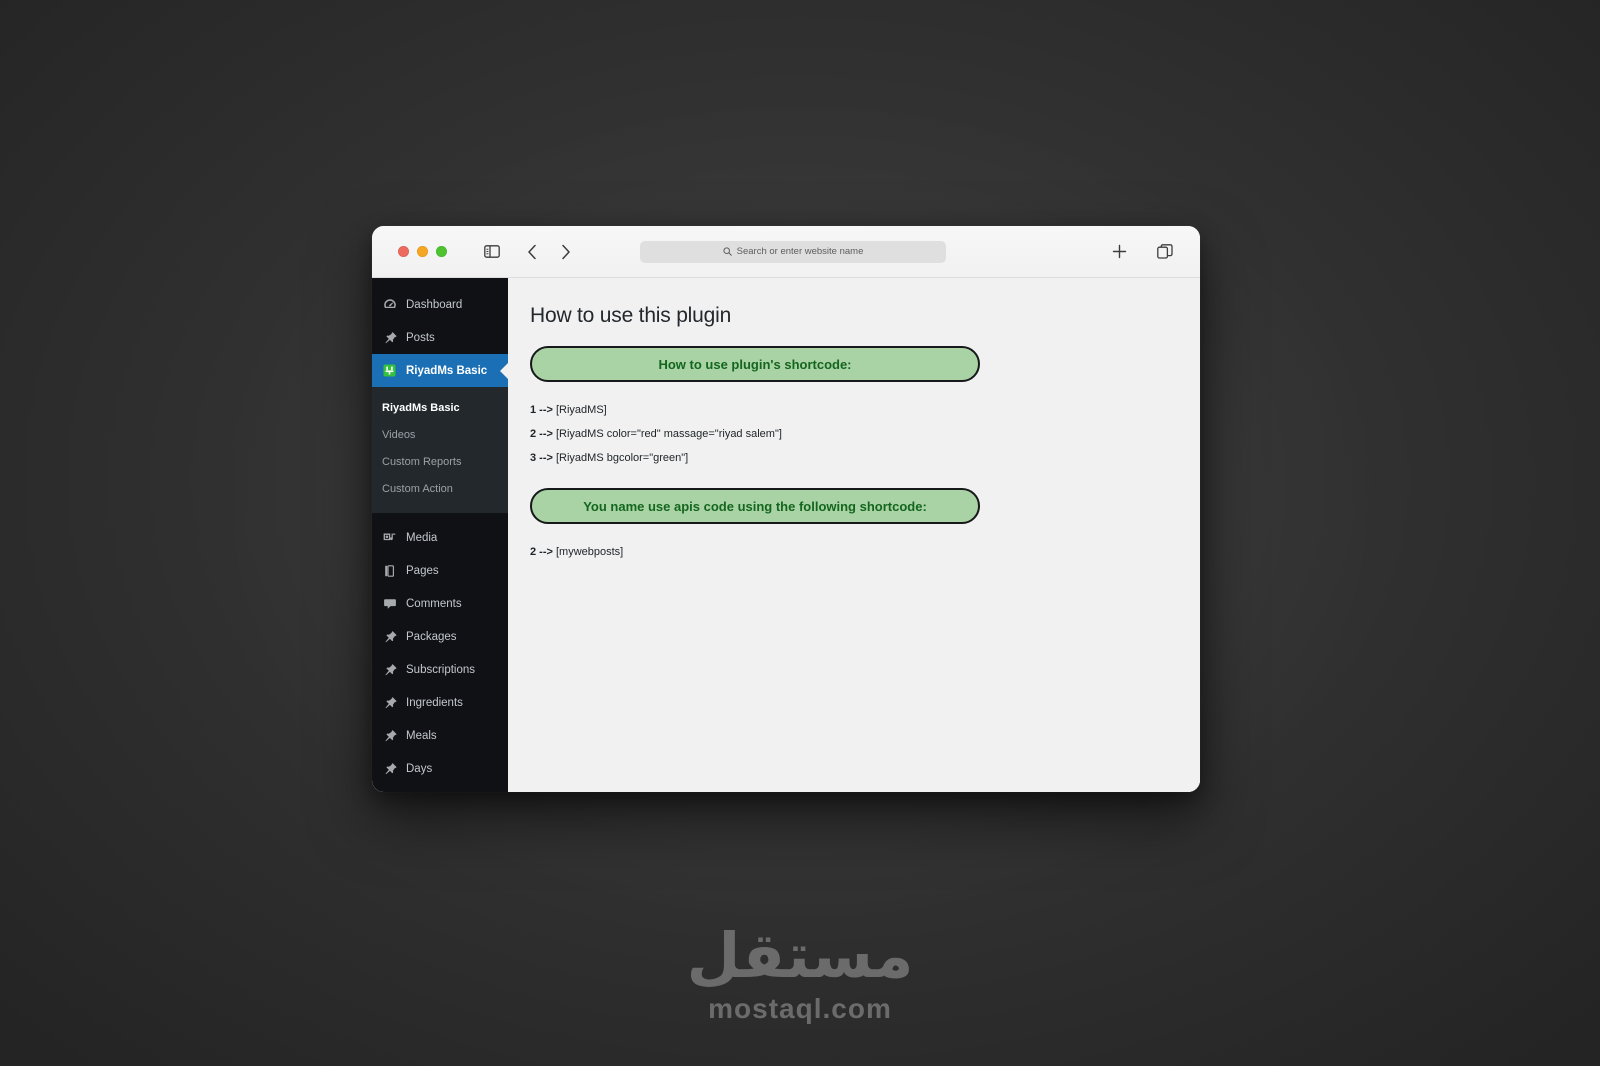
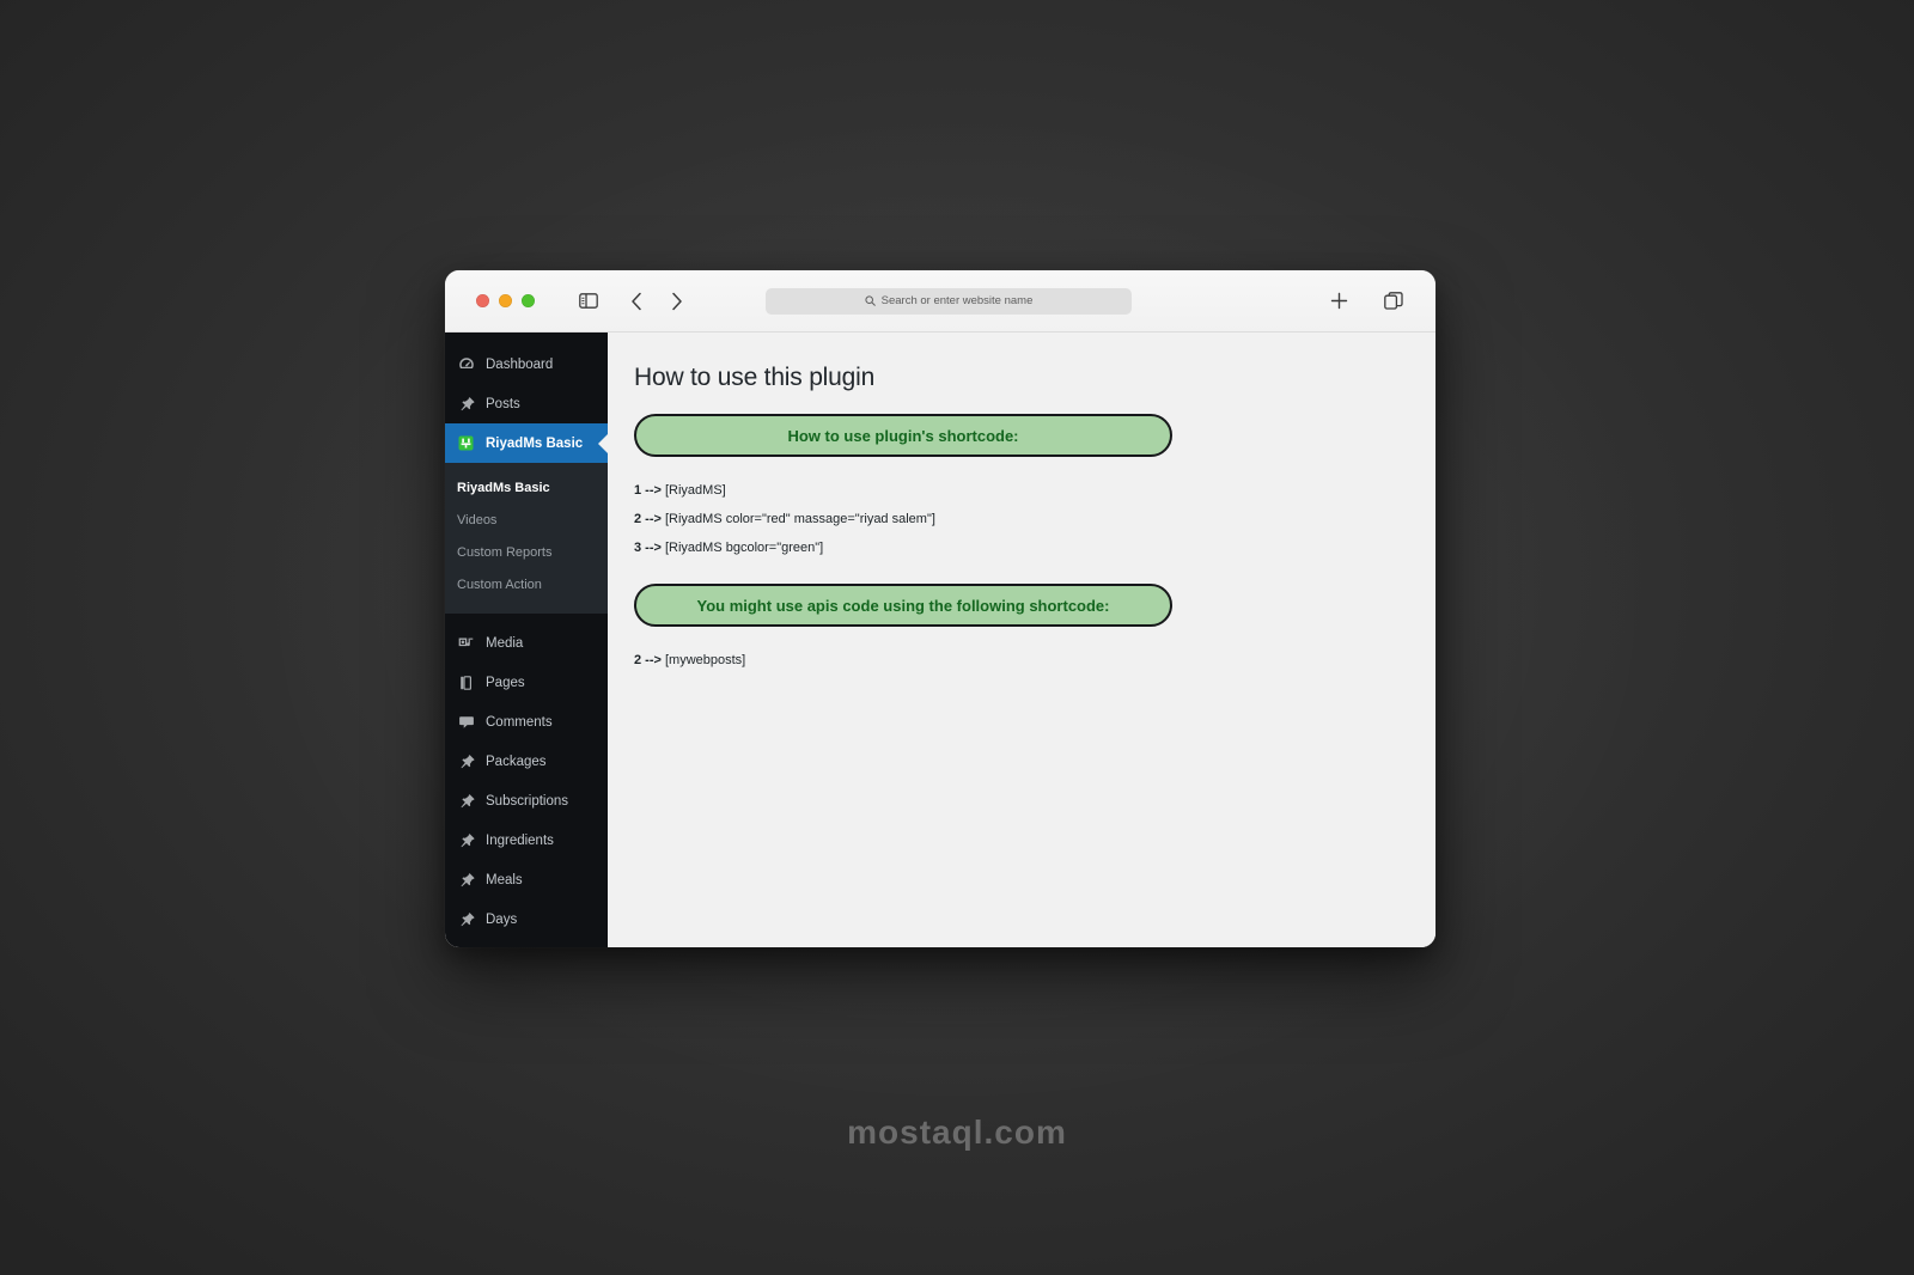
- مستقل
  mostaql.com
  Search or enter website name
  Dashboard
  Posts
  RiyadMs Basic
  RiyadMs Basic
  Videos
  Custom Reports
  Custom Action
  Media
  Pages
  Comments
  Packages
  Subscriptions
  Ingredients
  Meals
  Days
  How to use this plugin
  How to use plugin's shortcode:
  1 --> [RiyadMS]
  2 --> [RiyadMS color="red" massage="riyad salem"]
  3 --> [RiyadMS bgcolor="green"]
- You name use apis code using the following shortcode:
+ You might use apis code using the following shortcode:
  2 --> [mywebposts]
